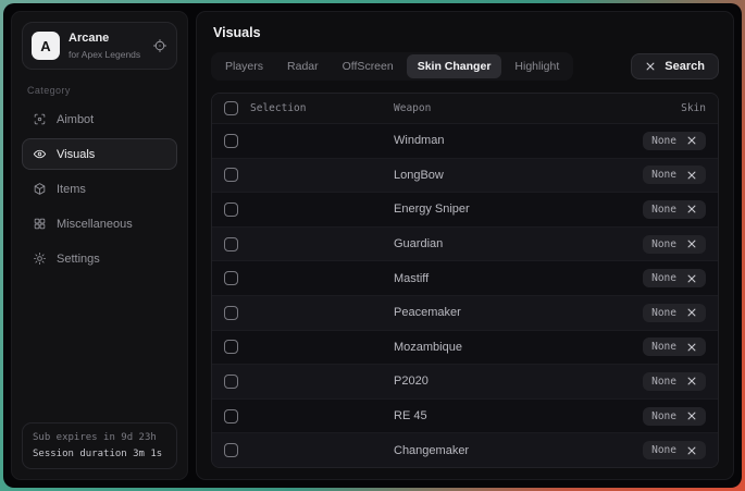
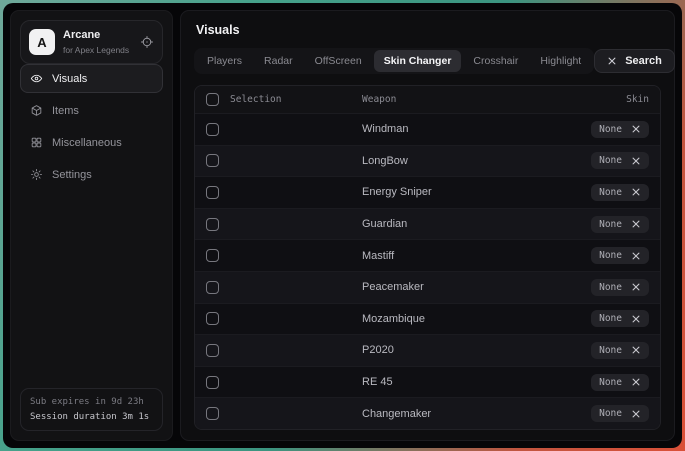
  A
  Arcane
  for Apex Legends
- Category
- Aimbot
  Visuals
  Items
  Miscellaneous
  Settings
  Sub expires in 9d 23h
  Session duration 3m 1s
  Visuals
  Players
  Radar
  OffScreen
  Skin Changer
+ Crosshair
  Highlight
  Search
  Selection
  Weapon
  Skin
  Windman
  None
  LongBow
  None
  Energy Sniper
  None
  Guardian
  None
  Mastiff
  None
  Peacemaker
  None
  Mozambique
  None
  P2020
  None
  RE 45
  None
  Changemaker
  None
